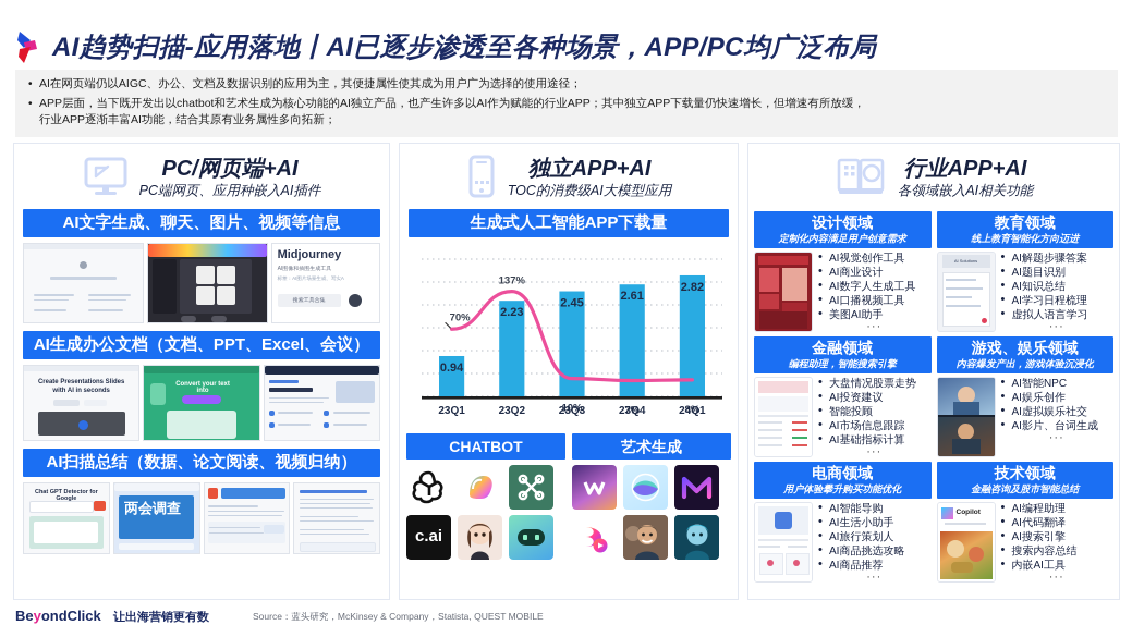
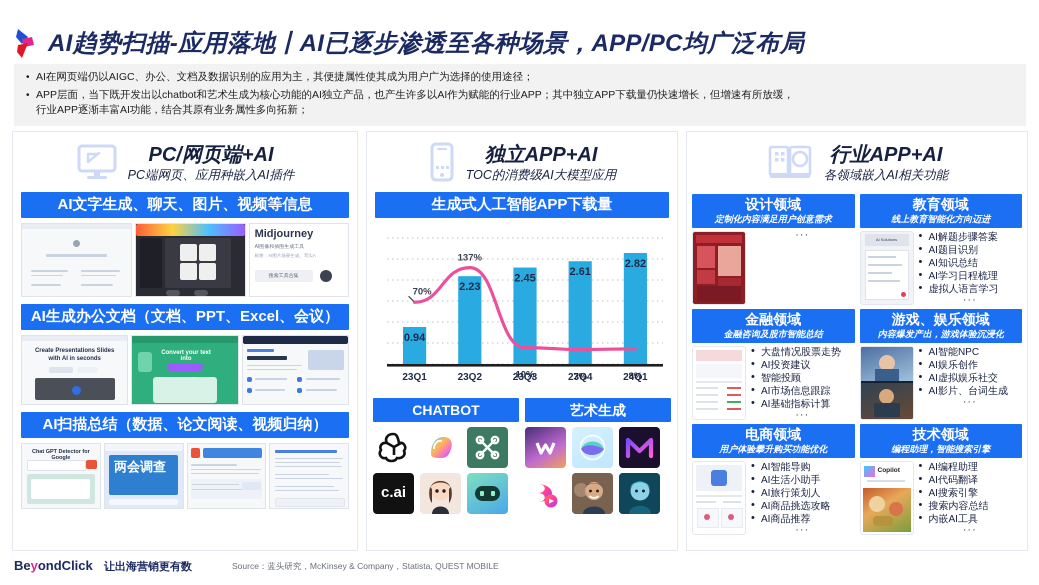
  AI趋势扫描-应用落地丨AI已逐步渗透至各种场景，APP/PC均广泛布局
  •
  AI在网页端仍以AIGC、办公、文档及数据识别的应用为主，其便捷属性使其成为用户广为选择的使用途径；
  •
  APP层面，当下既开发出以chatbot和艺术生成为核心功能的AI独立产品，也产生许多以AI作为赋能的行业APP；其中独立APP下载量仍快速增长，但增速有所放缓，
  行业APP逐渐丰富AI功能，结合其原有业务属性多向拓新；
  PC/网页端+AI
  PC端网页、应用种嵌入AI插件
  AI文字生成、聊天、图片、视频等信息
  Midjourney
  AI生成办公文档（文档、PPT、Excel、会议）
  AI扫描总结（数据、论文阅读、视频归纳）
  两会调查
  独立APP+AI
  TOC的消费级AI大模型应用
  生成式人工智能APP下载量
  0.94
  2.23
  2.45
  2.61
  2.82
  70%
  137%
  10%
  7%
  8%
  23Q1
  23Q2
  23Q3
  23Q4
  24Q1
  CHATBOT
  c.ai
  艺术生成
  行业APP+AI
  各领域嵌入AI相关功能
  设计领域
  定制化内容满足用户创意需求
- AI视觉创作工具
- AI商业设计
- AI数字人生成工具
- AI口播视频工具
- 美图AI助手
  ···
  教育领域
  线上教育智能化方向迈进
  AI解题步骤答案
  AI题目识别
  AI知识总结
  AI学习日程梳理
  虚拟人语言学习
  ···
  金融领域
- 编程助理，智能搜索引擎
+ 金融咨询及股市智能总结
  大盘情况股票走势
  AI投资建议
  智能投顾
  AI市场信息跟踪
  AI基础指标计算
  ···
  游戏、娱乐领域
  内容爆发产出，游戏体验沉浸化
  AI智能NPC
  AI娱乐创作
  AI虚拟娱乐社交
  AI影片、台词生成
  ···
  电商领域
  用户体验攀升购买功能优化
  AI智能导购
  AI生活小助手
  AI旅行策划人
  AI商品挑选攻略
  AI商品推荐
  ···
  技术领域
- 金融咨询及股市智能总结
+ 编程助理，智能搜索引擎
  AI编程助理
  AI代码翻译
  AI搜索引擎
  搜索内容总结
  内嵌AI工具
  ···
  BeyondClick
  让出海营销更有数
  Source：蓝头研究，McKinsey & Company，Statista, QUEST MOBILE
